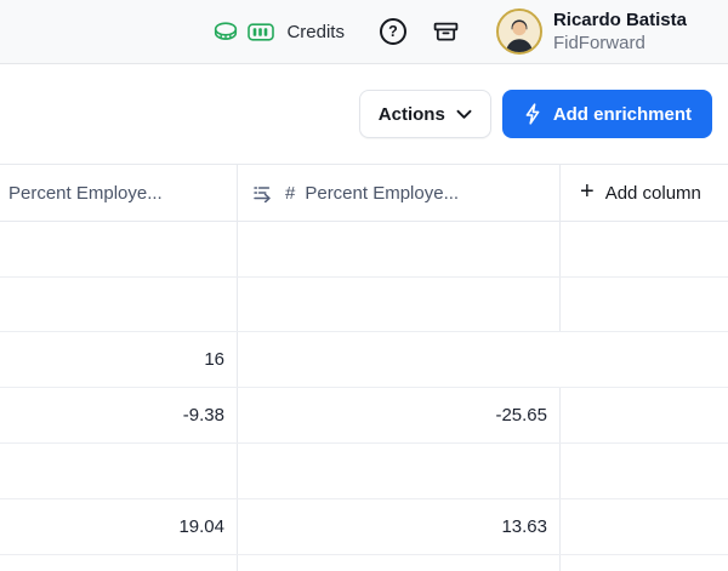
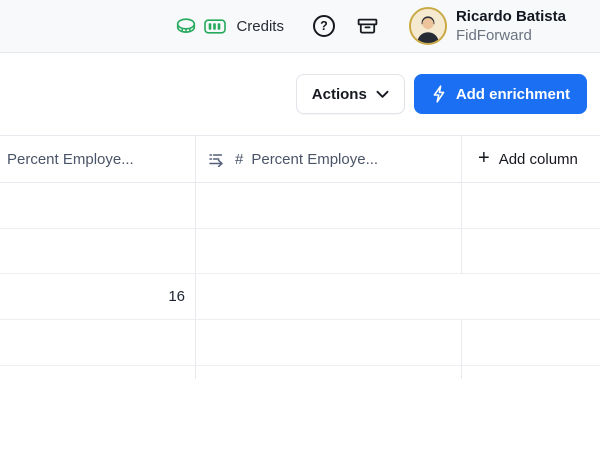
  Credits
  ?
  Ricardo Batista
  FidForward
  Actions
  Add enrichment
  Percent Employe...
  #
  Percent Employe...
  +
  Add column
  16
- -9.38
- -25.65
- 19.04
- 13.63
